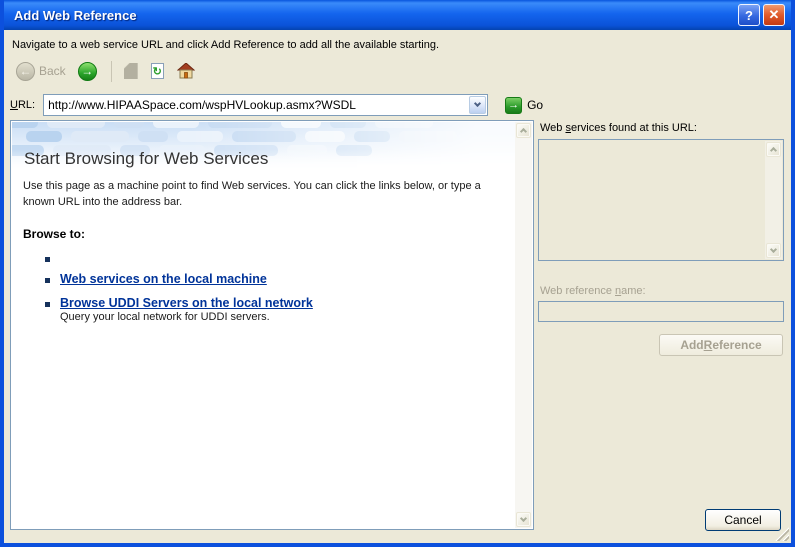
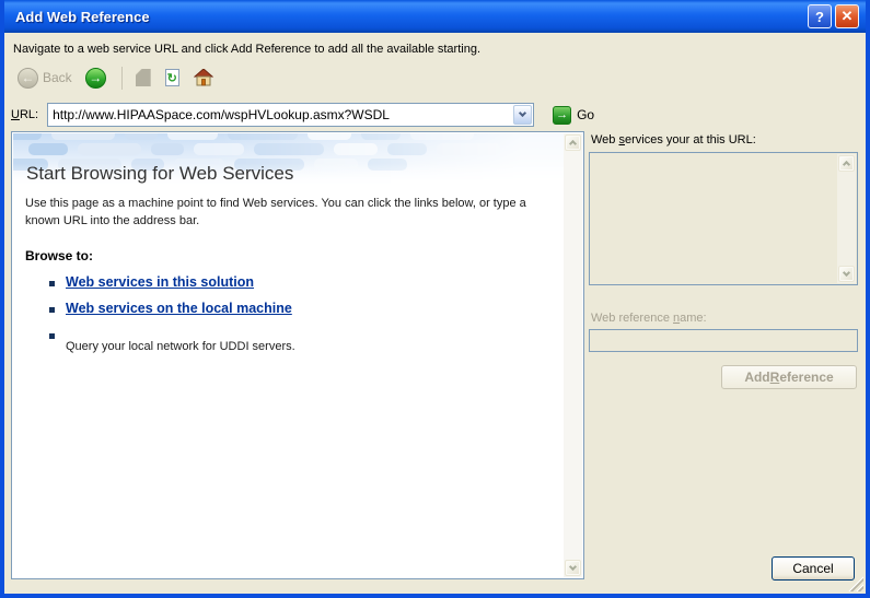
  Add Web Reference
  ?
  ✕
  Navigate to a web service URL and click Add Reference to add all the available starting.
  ←
  Back
  →
  ↻
  URL:
  http://www.HIPAASpace.com/wspHVLookup.asmx?WSDL
  →
  Go
  Start Browsing for Web Services
  Use this page as a machine point to find Web services. You can click the links below, or type a known URL into the address bar.
  Browse to:
+ Web services in this solution
  Web services on the local machine
- Browse UDDI Servers on the local network
  Query your local network for UDDI servers.
- Web services found at this URL:
+ Web services your at this URL:
  Web reference name:
  Add
  R
  eference
  Cancel
